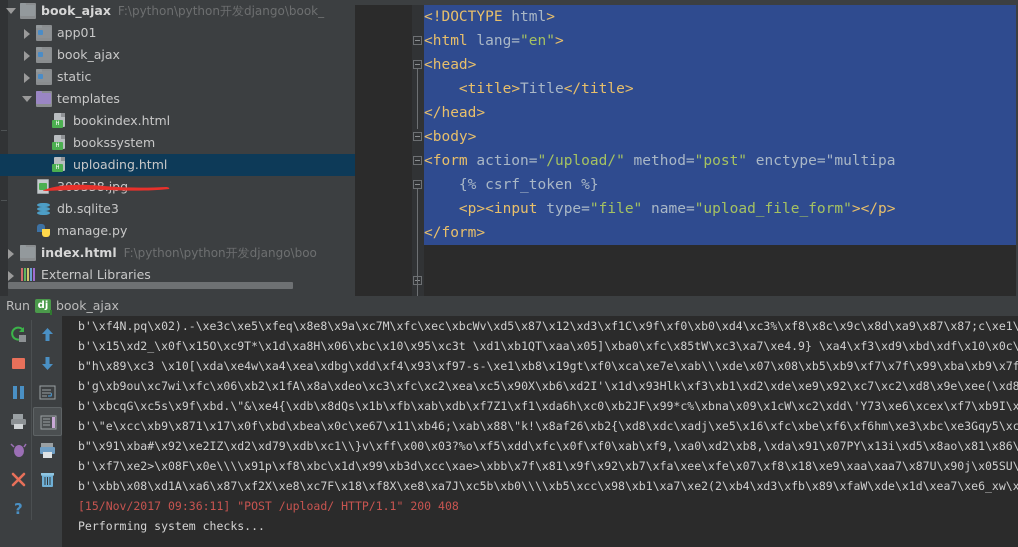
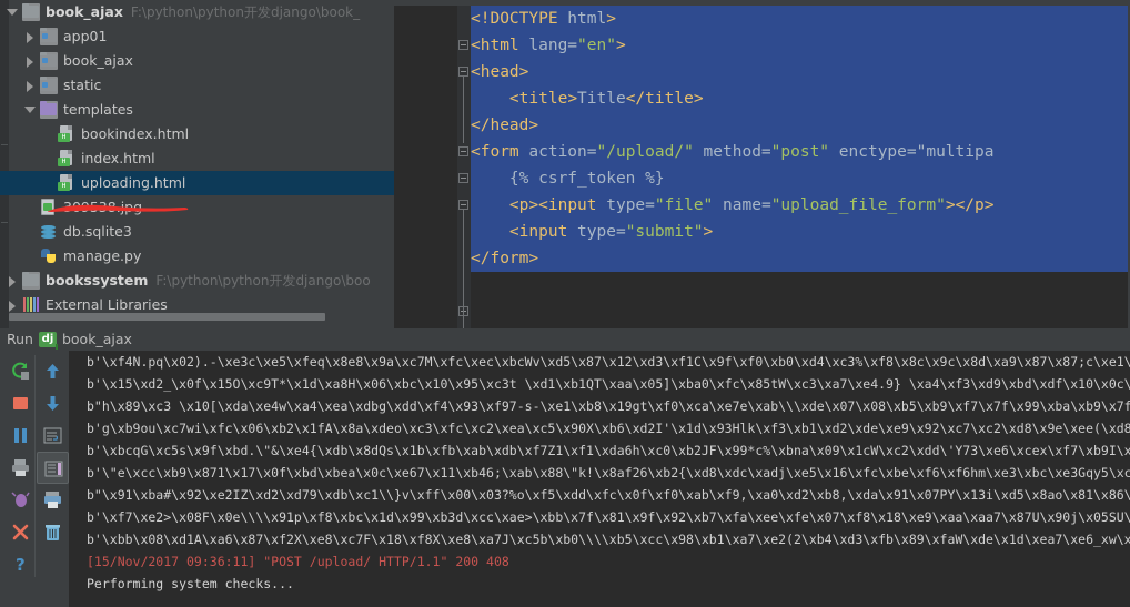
  book_ajax
  F:\python\python开发django\book_
  app01
  book_ajax
  static
  templates
  bookindex.html
- bookssystem
+ index.html
  uploading.html
  db.sqlite3
  manage.py
- index.html
+ bookssystem
  F:\python\python开发django\boo
  External Libraries
  <!DOCTYPE html>
  <html lang="en">
  <head>
  <title>Title</title>
  </head>
- <body>
  <form action="/upload/" method="post" enctype="multipa
  {% csrf_token %}
  <p><input type="file" name="upload_file_form"></p>
+ <input type="submit">
  </form>
  Run
  dj
  book_ajax
  ?
  b'\xf4N.pq\x02).-\xe3c\xe5\xfeq\x8e8\x9a\xc7M\xfc\xec\xbcWv\xd5\x87\x12\xd3\xf1C\x9f\xf0\xb0\xd4\xc3%\xf8\x8c\x9c\x8d\xa9\x87\x87;c\xe1\
  b'\x15\xd2_\x0f\x15O\xc9T*\x1d\xa8H\x06\xbc\x10\x95\xc3t \xd1\xb1QT\xaa\x05]\xba0\xfc\x85tW\xc3\xa7\xe4.9} \xa4\xf3\xd9\xbd\xdf\x10\x0c\
  b"h\x89\xc3 \x10[\xda\xe4w\xa4\xea\xdbg\xdd\xf4\x93\xf97-s-\xe1\xb8\x19gt\xf0\xca\xe7e\xab\\\xde\x07\x08\xb5\xb9\xf7\x7f\x99\xba\xb9\x7f
  b'g\xb9ou\xc7wi\xfc\x06\xb2\x1fA\x8a\xdeo\xc3\xfc\xc2\xea\xc5\x90X\xb6\xd2I'\x1d\x93Hlk\xf3\xb1\xd2\xde\xe9\x92\xc7\xc2\xd8\x9e\xee(\xd8
  b'\xbcqG\xc5s\x9f\xbd.\"&\xe4{\xdb\x8dQs\x1b\xfb\xab\xdb\xf7Z1\xf1\xda6h\xc0\xb2JF\x99*c%\xbna\x09\x1cW\xc2\xdd\'Y73\xe6\xcex\xf7\xb9I\x
  b'\"e\xcc\xb9\x871\x17\x0f\xbd\xbea\x0c\xe67\x11\xb46;\xab\x88\"k!\x8af26\xb2{\xd8\xdc\xadj\xe5\x16\xfc\xbe\xf6\xf6hm\xe3\xbc\xe3Gqy5\xc
  b"\x91\xba#\x92\xe2IZ\xd2\xd79\xdb\xc1\\}v\xff\x00\x03?%o\xf5\xdd\xfc\x0f\xf0\xab\xf9,\xa0\xd2\xb8,\xda\x91\x07PY\x13i\xd5\x8ao\x81\x86\
  b'\xf7\xe2>\x08F\x0e\\\\x91p\xf8\xbc\x1d\x99\xb3d\xcc\xae>\xbb\x7f\x81\x9f\x92\xb7\xfa\xee\xfe\x07\xf8\x18\xe9\xaa\xaa7\x87U\x90j\x05SU\
  b'\xbb\x08\xd1A\xa6\x87\xf2X\xe8\xc7F\x18\xf8X\xe8\xa7J\xc5b\xb0\\\\xb5\xcc\x98\xb1\xa7\xe2(2\xb4\xd3\xfb\x89\xfaW\xde\x1d\xea7\xe6_xw\x
  [15/Nov/2017 09:36:11] "POST /upload/ HTTP/1.1" 200 408
  Performing system checks...
